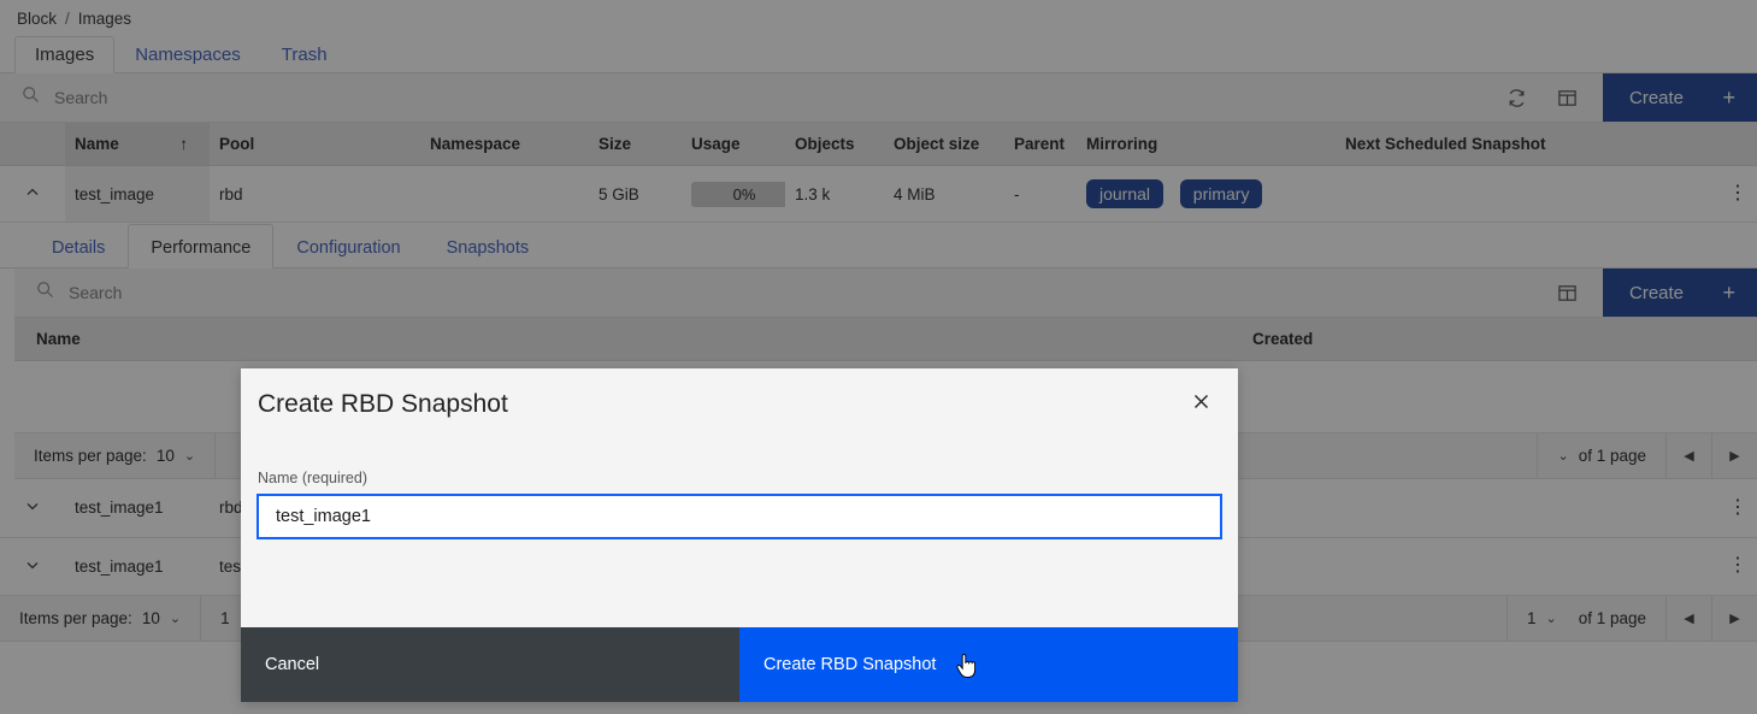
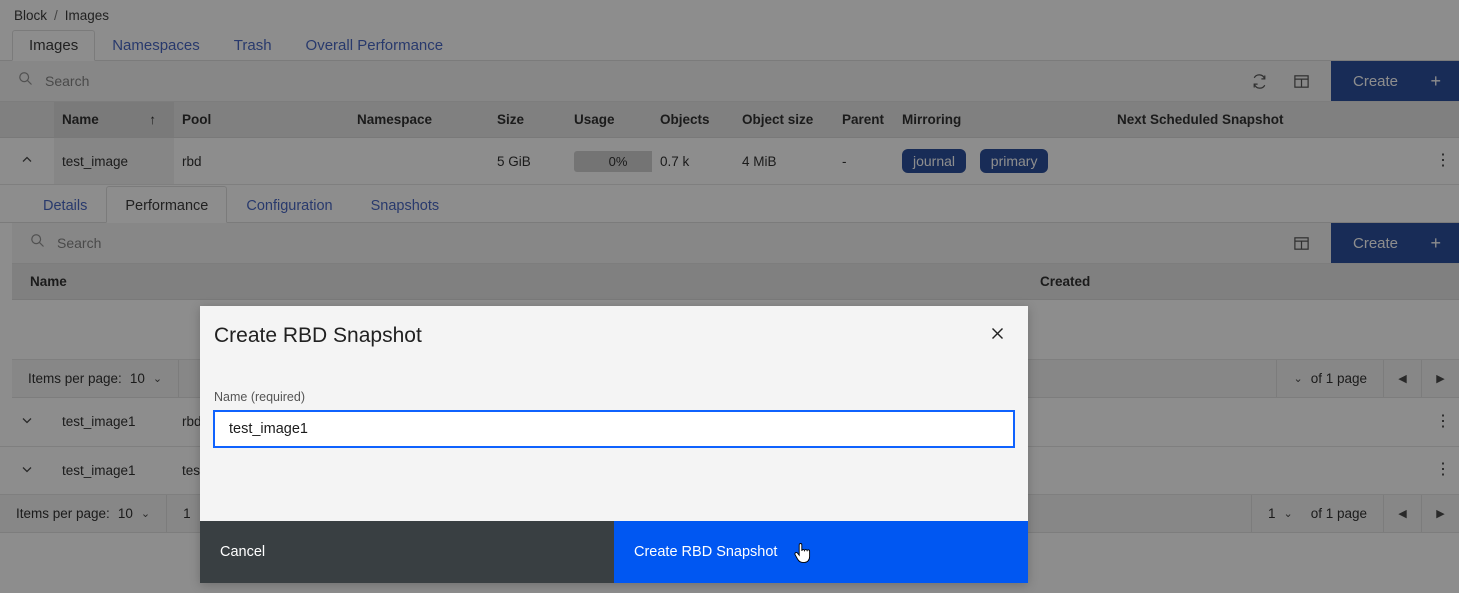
  Block
  /
  Images
  Images
  Namespaces
  Trash
+ Overall Performance
  Search
  Create
  +
  	Name ↑	Pool	Namespace	Size	Usage	Objects	Object size	Parent	Mirroring	Next Scheduled Snapshot
- 	test_image	rbd		5 GiB	0%	1.3 k	4 MiB	-	journal primary	⋮
+ 	test_image	rbd		5 GiB	0%	0.7 k	4 MiB	-	journal primary	⋮
  Details
  Performance
  Configuration
  Snapshots
  Search
  Create
  +
  Name	Created
  Items per page:
  10
  ⌄
  ⌄
  of 1 page
  ◀
  ▶
  	test_image1	rbd								⋮
  	test_image1	tes								⋮
  Items per page:
  10
  ⌄
  1
  1
  ⌄
  of 1 page
  ◀
  ▶
  Create RBD Snapshot
  Name (required)
  test_image1
  Cancel
  Create RBD Snapshot
